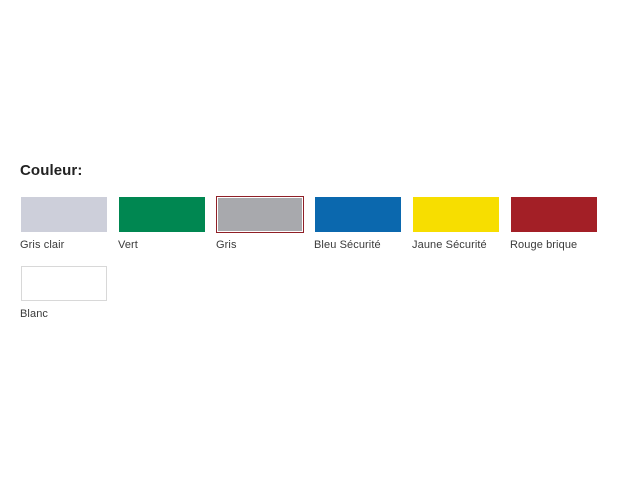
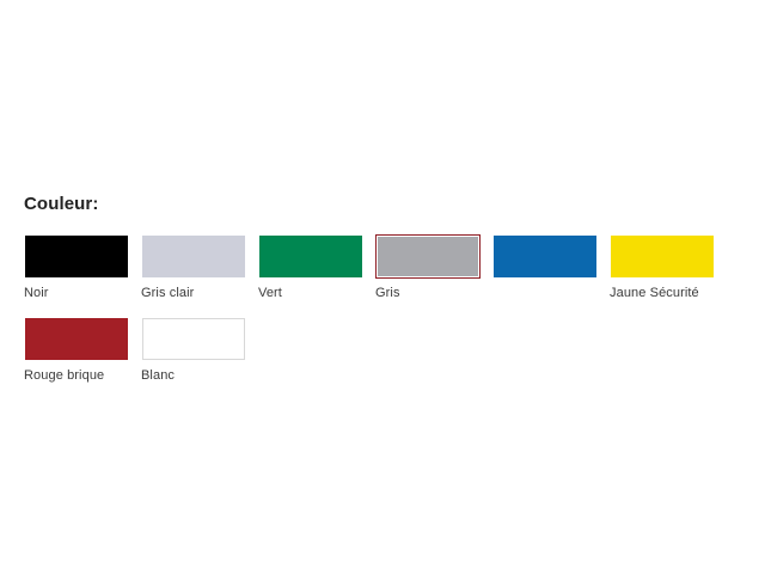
  Couleur:
+ Noir
  Gris clair
  Vert
  Gris
- Bleu Sécurité
  Jaune Sécurité
  Rouge brique
  Blanc
